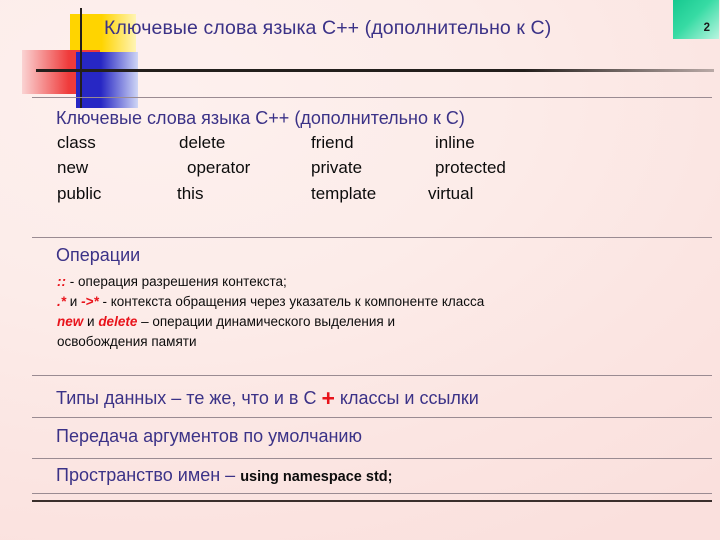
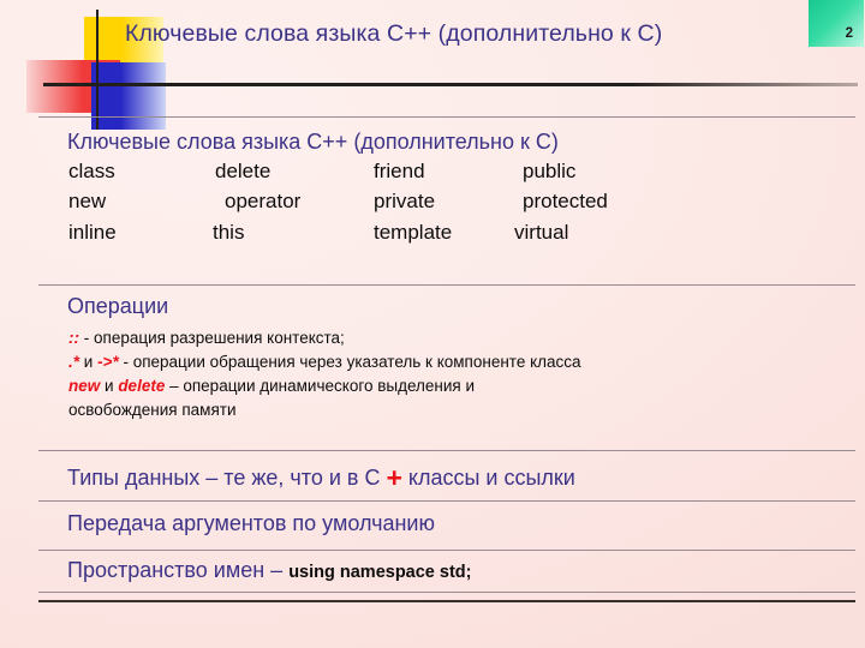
  Ключевые слова языка C++ (дополнительно к C)
  2
  Ключевые слова языка C++ (дополнительно к C)
  class
  delete
  friend
- inline
+ public
  new
  operator
  private
  protected
- public
+ inline
  this
  template
  virtual
  Операции
  :: - операция разрешения контекста;
- .* и ->* - контекста обращения через указатель к компоненте класса
+ .* и ->* - операции обращения через указатель к компоненте класса
  new и delete – операции динамического выделения и
  освобождения памяти
  Типы данных – те же, что и в C + классы и ссылки
  Передача аргументов по умолчанию
  Пространство имен – using namespace std;
